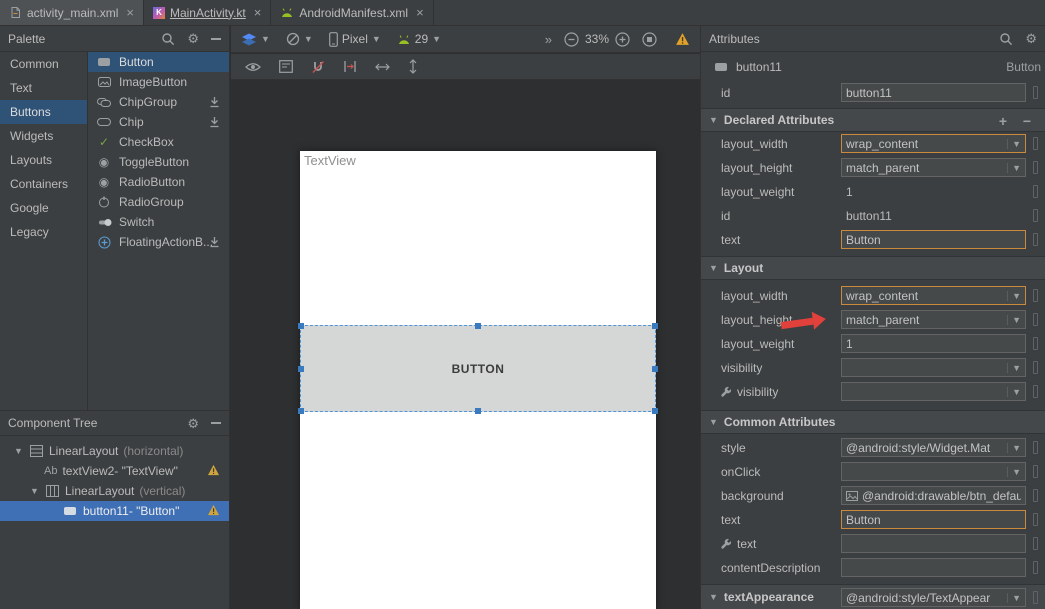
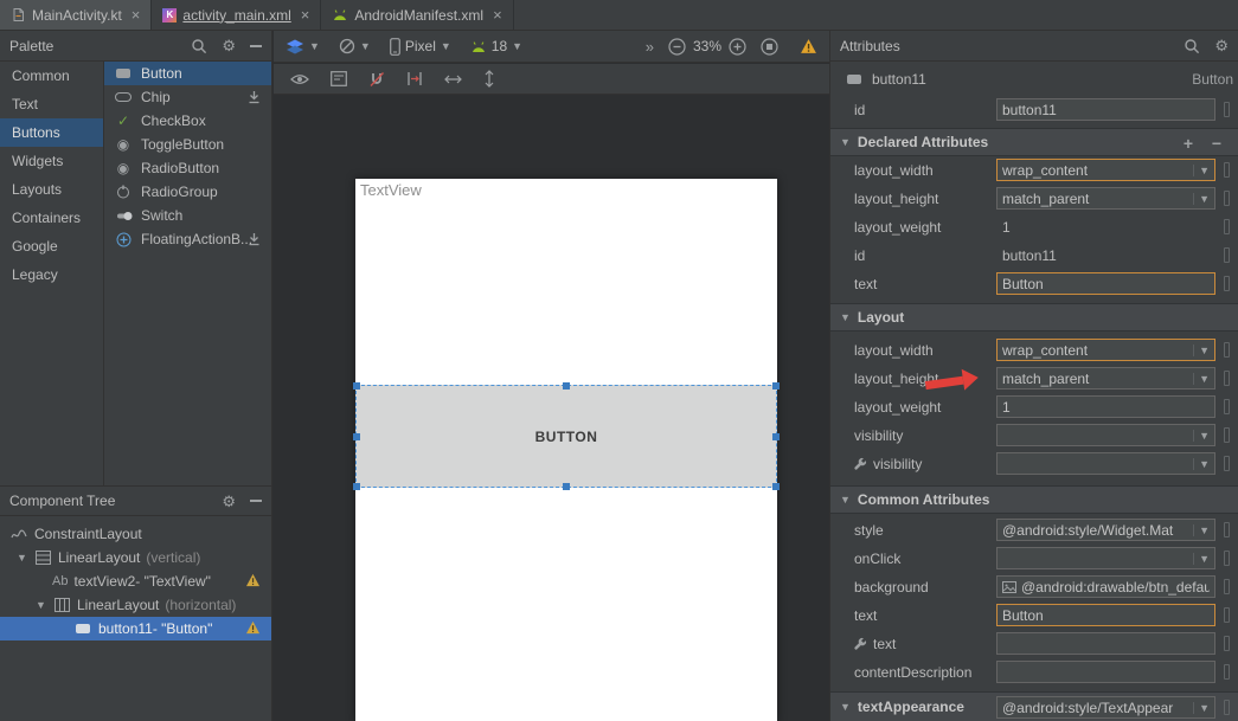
- activity_main.xml
+ MainActivity.kt
  ×
  K
- MainActivity.kt
+ activity_main.xml
  ×
  AndroidManifest.xml
  ×
  Palette
  ⚙
  Common
  Text
  Buttons
  Widgets
  Layouts
  Containers
  Google
  Legacy
  Button
- ImageButton
- ChipGroup
  Chip
  ✓
  CheckBox
  ◉
  ToggleButton
  ◉
  RadioButton
  RadioGroup
  Switch
  FloatingActionB...
  Component Tree
  ⚙
+ ConstraintLayout
  ▼
  LinearLayout
- (horizontal)
+ (vertical)
  Ab
  textView2- "TextView"
  ▼
  LinearLayout
- (vertical)
+ (horizontal)
  button11- "Button"
  ▼
  ▼
  Pixel
  ▼
- 29
+ 18
  ▼
  »
  33%
  TextView
  BUTTON
  Attributes
  ⚙
  button11
  Button
  id
  button11
  ▼
  Declared Attributes
  +
  −
  layout_width
  wrap_content
  ▼
  layout_height
  match_parent
  ▼
  layout_weight
  1
  id
  button11
  text
  Button
  ▼
  Layout
  layout_width
  wrap_content
  ▼
  layout_heig
  match_parent
  ▼
  layout_weight
  1
  visibility
  ▼
  visibility
  ▼
  ▼
  Common Attributes
  style
  @android:style/Widget.Mat
  ▼
  onClick
  ▼
  background
  @android:drawable/btn_defau
  text
  Button
  text
  contentDescription
  ▼
  textAppearance
  @android:style/TextAppear
  ▼
